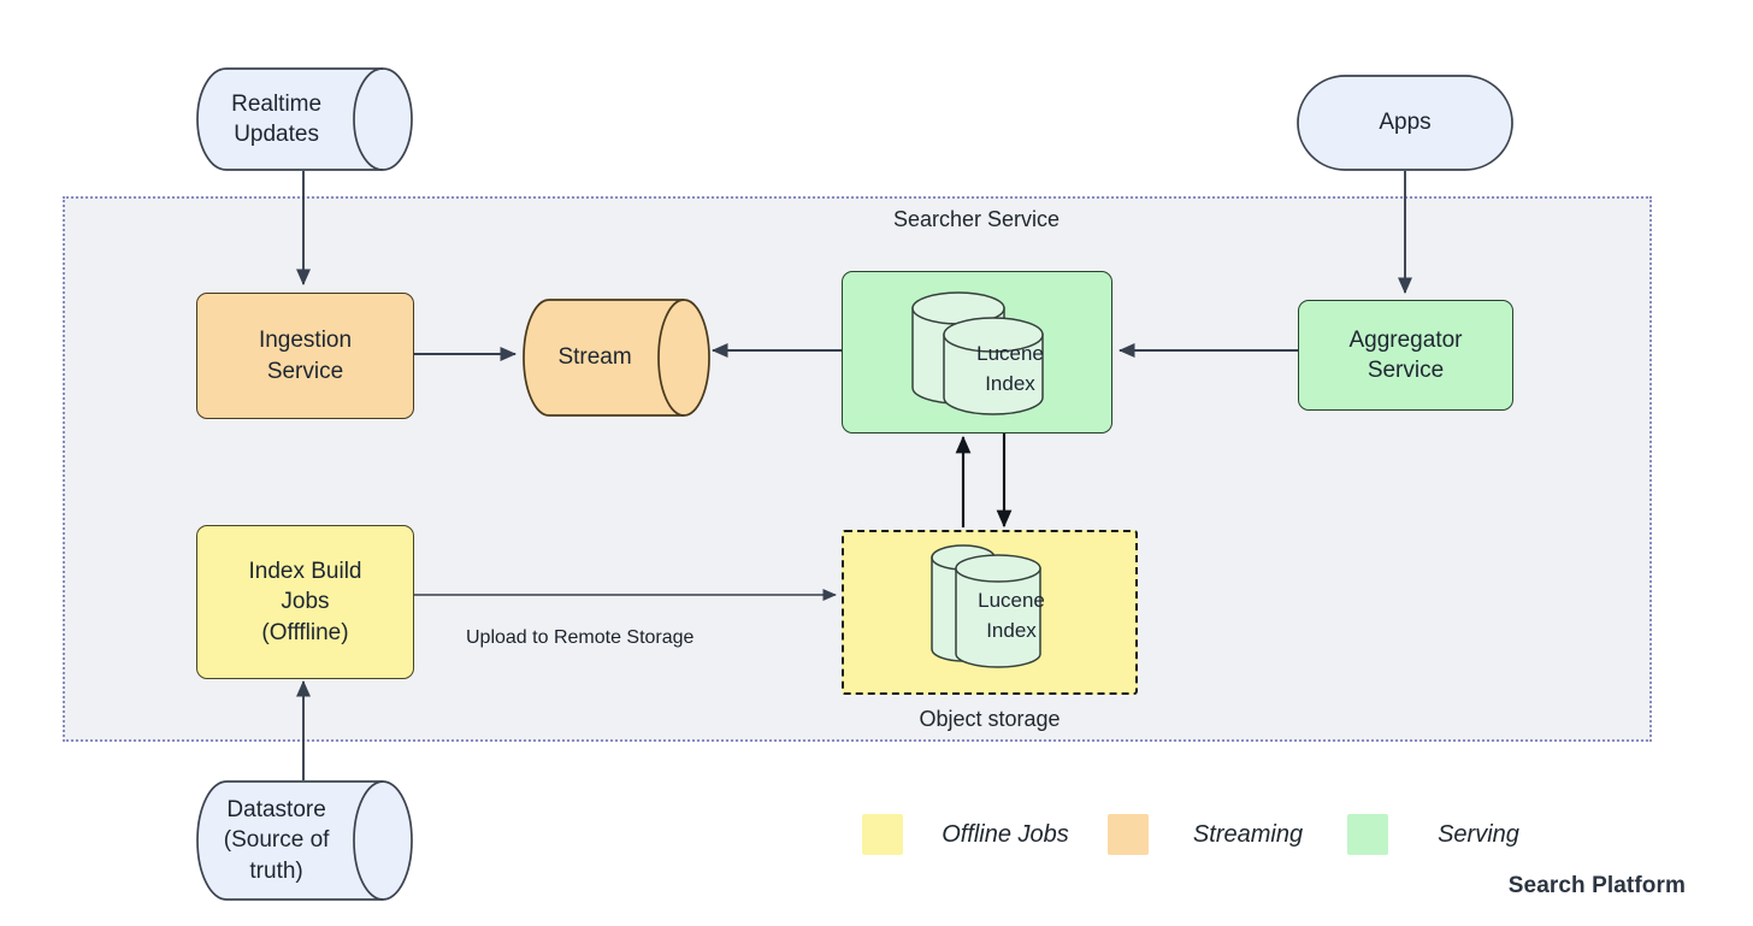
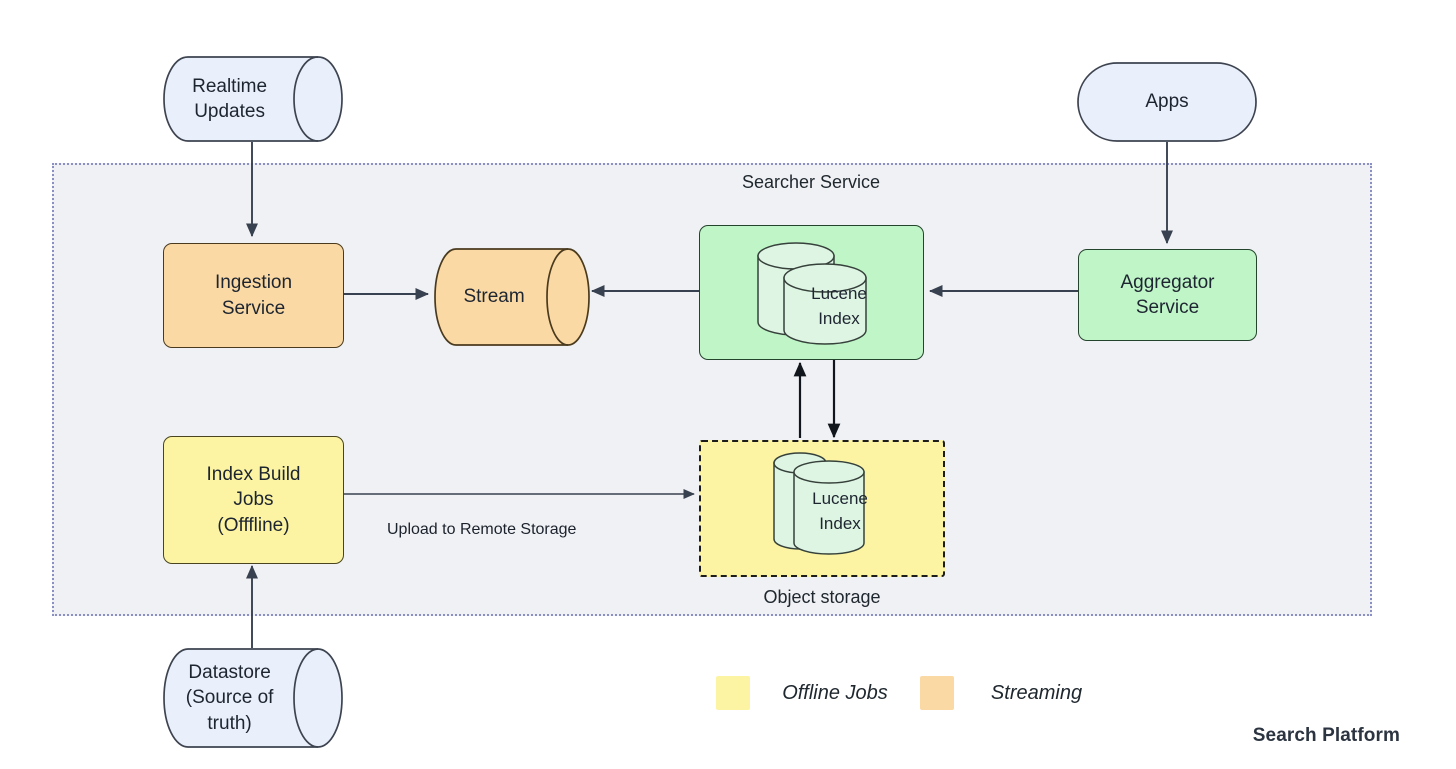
  Search Platform
  Searcher Service
  Realtime
  Updates
  Apps
  Ingestion
  Service
  Stream
  Lucene
  Index
  Aggregator
  Service
  Index Build
  Jobs
  (Offfline)
  Upload to Remote Storage
  Lucene
  Index
  Object storage
  Datastore
  (Source of
  truth)
  Offline Jobs
  Streaming
- Serving
